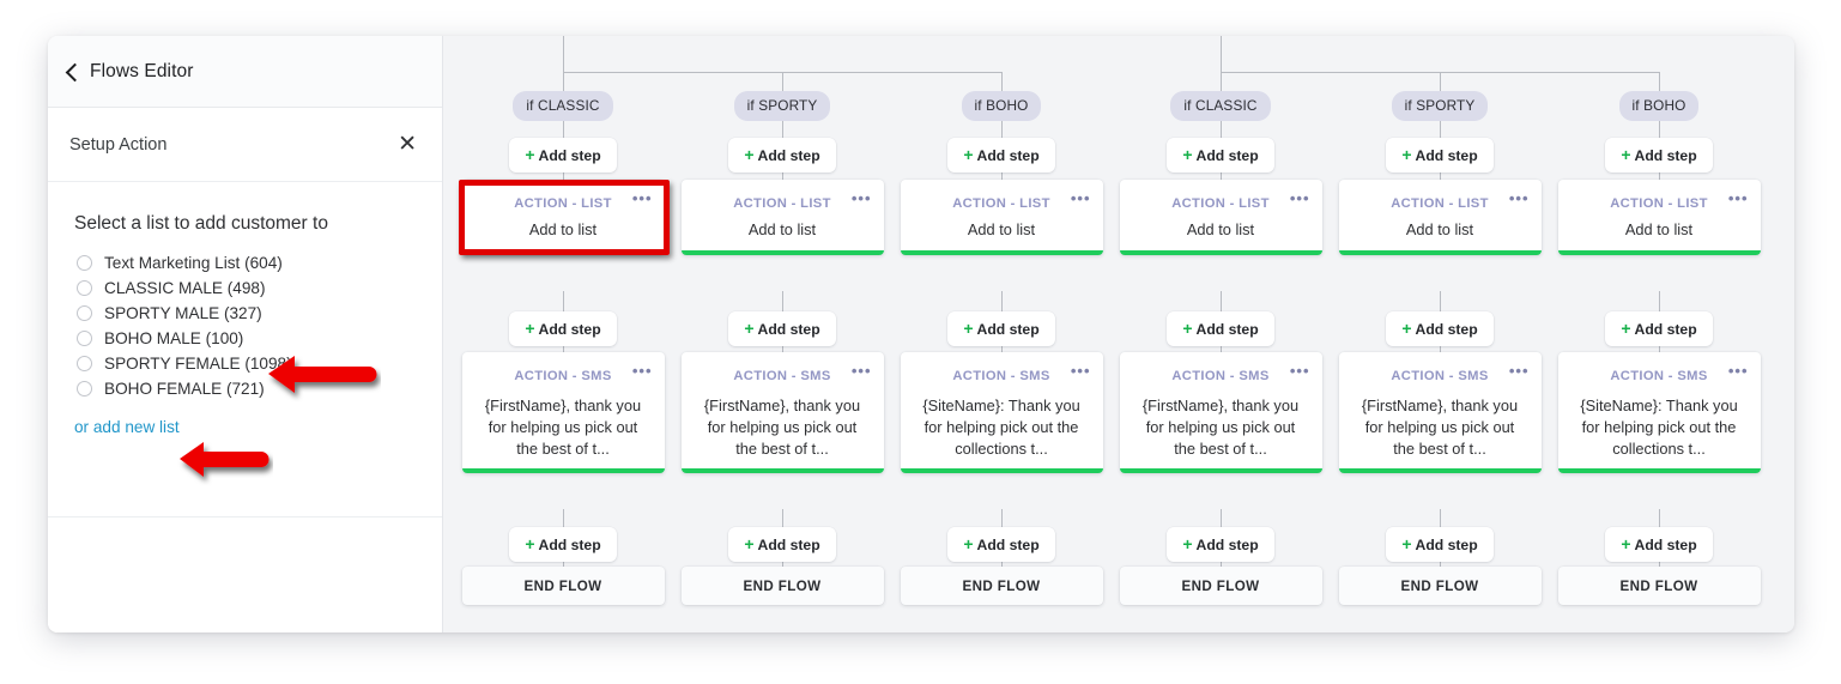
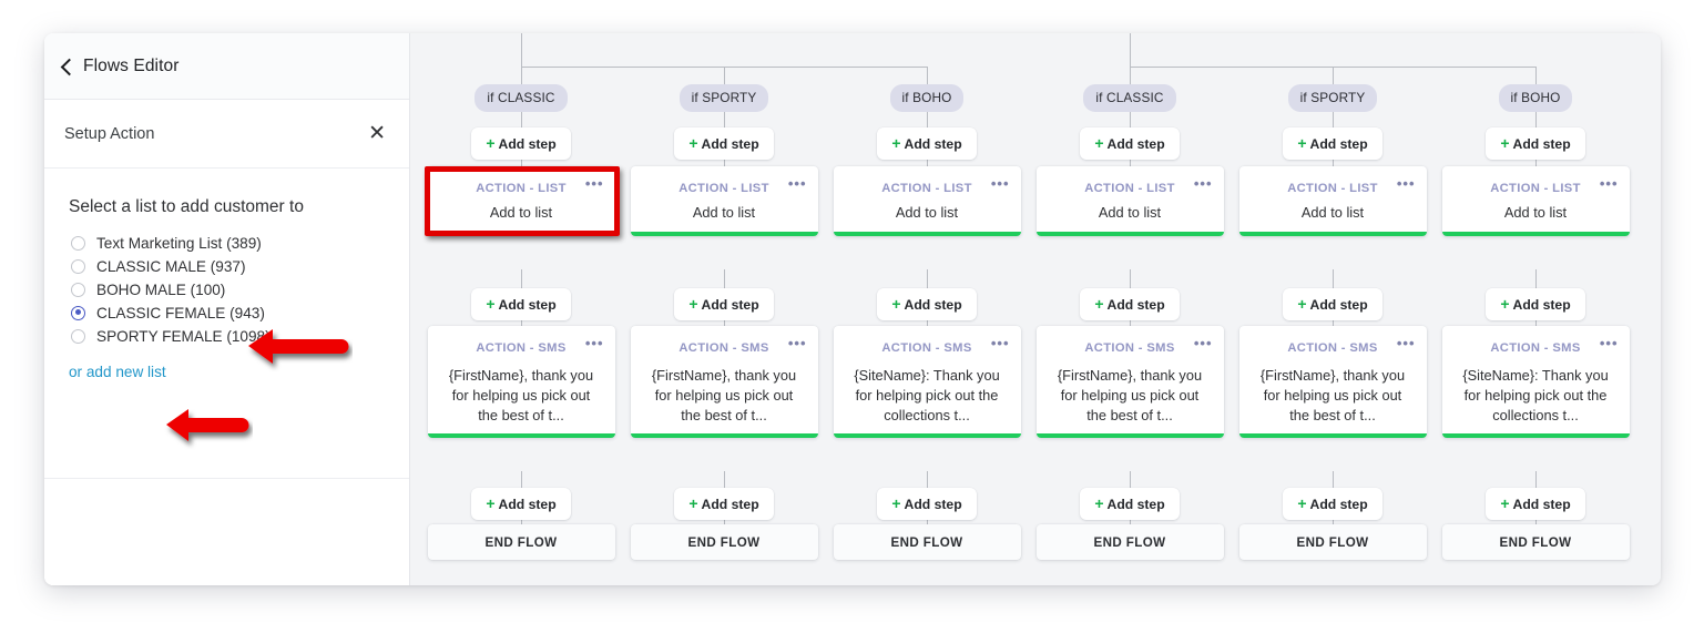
  Flows Editor
  Setup Action
  ✕
  Select a list to add customer to
- Text Marketing List (604)
+ Text Marketing List (389)
- CLASSIC MALE (498)
+ CLASSIC MALE (937)
- SPORTY MALE (327)
  BOHO MALE (100)
+ CLASSIC FEMALE (943)
  SPORTY FEMALE (1098
- BOHO FEMALE (721)
  or add new list
  if CLASSIC
  + Add step
  + Add step
  + Add step
  ACTION - LIST
  •••
  Add to list
  ACTION - SMS
  •••
  {FirstName}, thank you for helping us pick out the best of t...
  END FLOW
  if SPORTY
  + Add step
  + Add step
  + Add step
  ACTION - LIST
  •••
  Add to list
  ACTION - SMS
  •••
  {FirstName}, thank you for helping us pick out the best of t...
  END FLOW
  if BOHO
  + Add step
  + Add step
  + Add step
  ACTION - LIST
  •••
  Add to list
  ACTION - SMS
  •••
  {SiteName}: Thank you for helping pick out the collections t...
  END FLOW
  if CLASSIC
  + Add step
  + Add step
  + Add step
  ACTION - LIST
  •••
  Add to list
  ACTION - SMS
  •••
  {FirstName}, thank you for helping us pick out the best of t...
  END FLOW
  if SPORTY
  + Add step
  + Add step
  + Add step
  ACTION - LIST
  •••
  Add to list
  ACTION - SMS
  •••
  {FirstName}, thank you for helping us pick out the best of t...
  END FLOW
  if BOHO
  + Add step
  + Add step
  + Add step
  ACTION - LIST
  •••
  Add to list
  ACTION - SMS
  •••
  {SiteName}: Thank you for helping pick out the collections t...
  END FLOW
